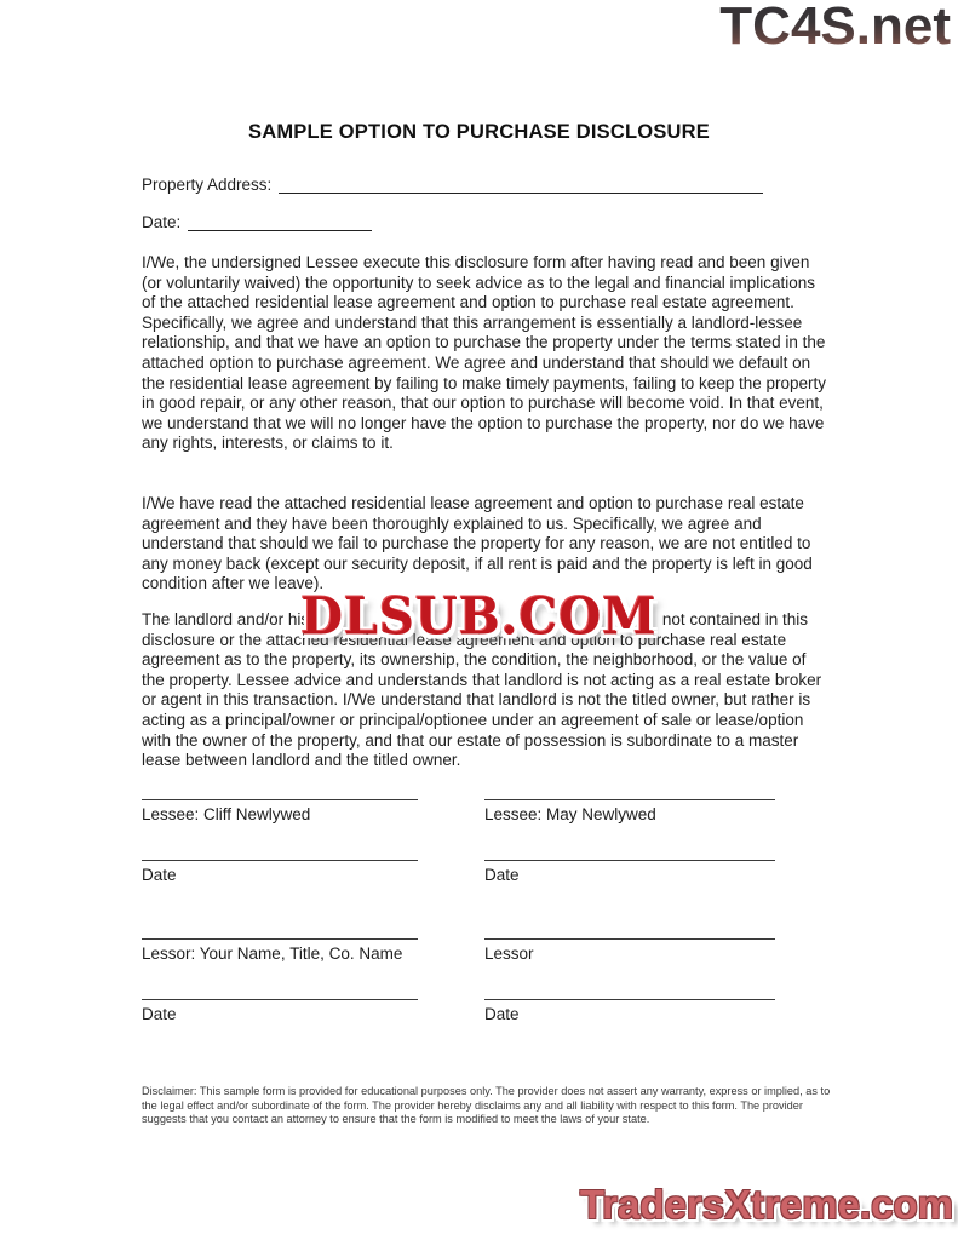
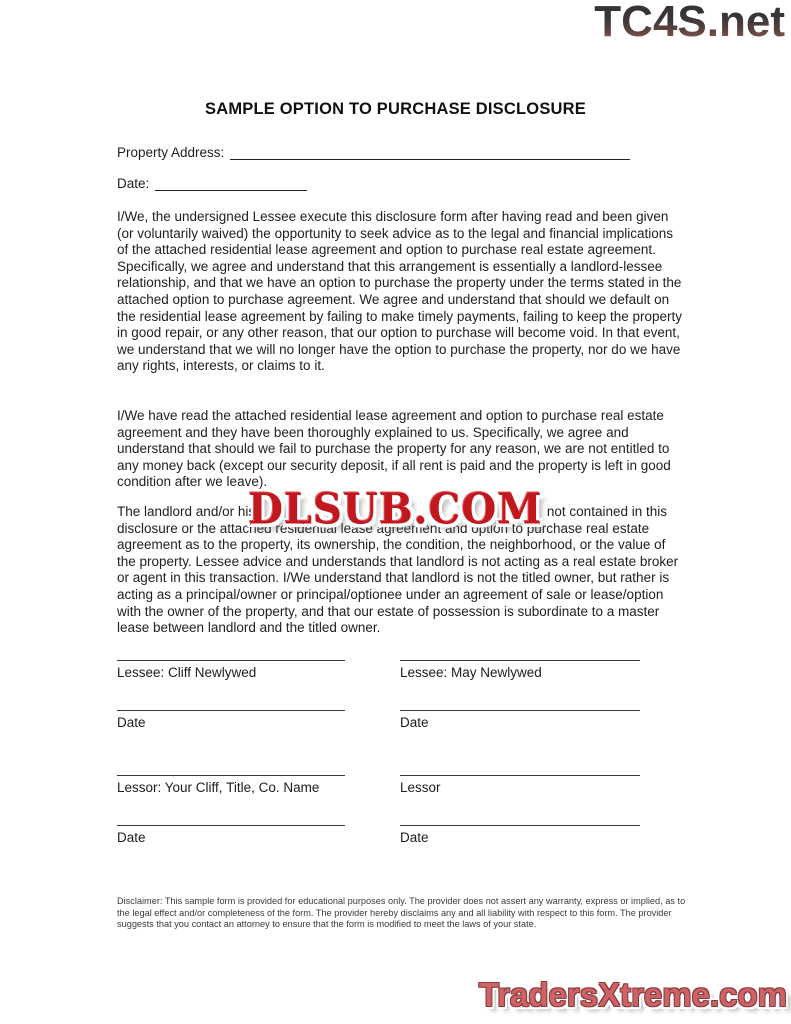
  TC4S.net
  SAMPLE OPTION TO PURCHASE DISCLOSURE
  Property Address:
  Date:
  I/We, the undersigned Lessee execute this disclosure form after having read and been given (or voluntarily waived) the opportunity to seek advice as to the legal and financial implications of the attached residential lease agreement and option to purchase real estate agreement. Specifically, we agree and understand that this arrangement is essentially a landlord-lessee relationship, and that we have an option to purchase the property under the terms stated in the attached option to purchase agreement. We agree and understand that should we default on the residential lease agreement by failing to make timely payments, failing to keep the property in good repair, or any other reason, that our option to purchase will become void. In that event, we understand that we will no longer have the option to purchase the property, nor do we have any rights, interests, or claims to it.
  I/We have read the attached residential lease agreement and option to purchase real estate agreement and they have been thoroughly explained to us. Specifically, we agree and understand that should we fail to purchase the property for any reason, we are not entitled to any money back (except our security deposit, if all rent is paid and the property is left in good condition after we leave).
  The landlord and/or his
  not contained in this
  disclosure or the attached residential lease agreement and option to purchase real estate agreement as to the property, its ownership, the condition, the neighborhood, or the value of the property. Lessee advice and understands that landlord is not acting as a real estate broker or agent in this transaction. I/We understand that landlord is not the titled owner, but rather is acting as a principal/owner or principal/optionee under an agreement of sale or lease/option with the owner of the property, and that our estate of possession is subordinate to a master lease between landlord and the titled owner.
  DLSUB.COM
  Lessee: Cliff Newlywed
  Lessee: May Newlywed
  Date
  Date
- Lessor: Your Name, Title, Co. Name
+ Lessor: Your Cliff, Title, Co. Name
  Lessor
  Date
  Date
- Disclaimer: This sample form is provided for educational purposes only. The provider does not assert any warranty, express or implied, as to the legal effect and/or subordinate of the form. The provider hereby disclaims any and all liability with respect to this form. The provider suggests that you contact an attorney to ensure that the form is modified to meet the laws of your state.
+ Disclaimer: This sample form is provided for educational purposes only. The provider does not assert any warranty, express or implied, as to the legal effect and/or completeness of the form. The provider hereby disclaims any and all liability with respect to this form. The provider suggests that you contact an attorney to ensure that the form is modified to meet the laws of your state.
  TradersXtreme.com
